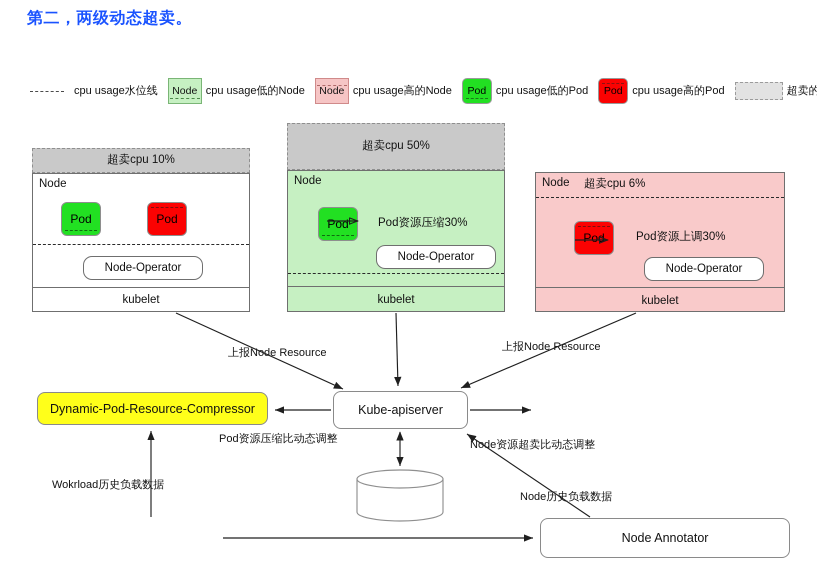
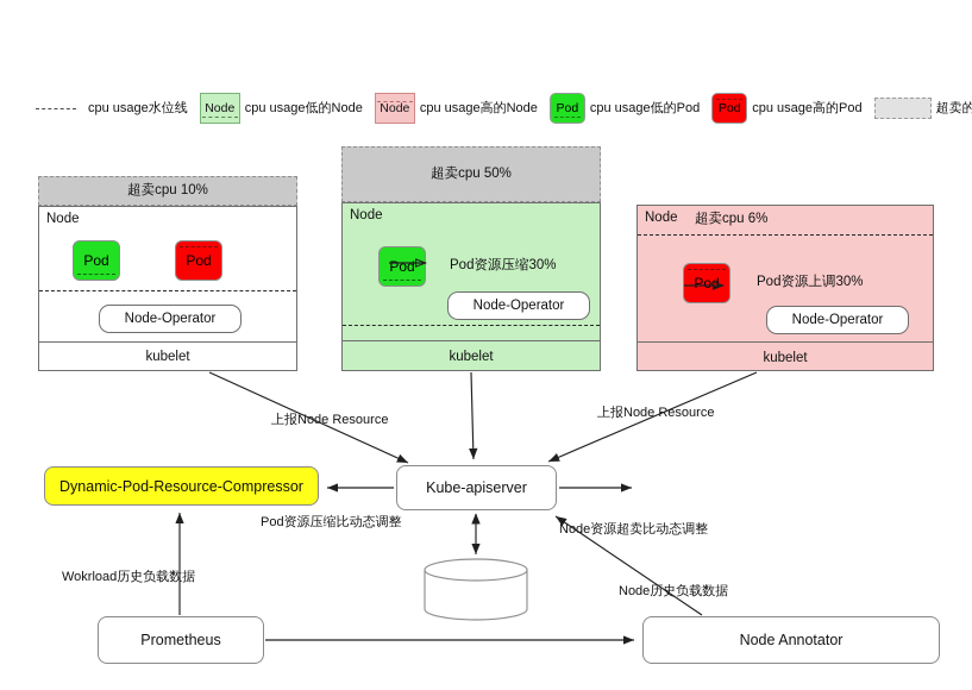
- 第二，两级动态超卖。
  cpu usage水位线
  Node
  cpu usage低的Node
  Node
  cpu usage高的Node
  Pod
  cpu usage低的Pod
  Pod
  cpu usage高的Pod
  超卖cpu 10%
  Node
  Pod
  Pod
  Node-Operator
  kubelet
  超卖cpu 50%
  Node
  Pod
  Pod资源压缩30%
  Node-Operator
  kubelet
  Node
  超卖cpu 6%
  Pod
  Pod资源上调30%
  Node-Operator
  kubelet
  Kube-apiserver
  Dynamic-Pod-Resource-Compressor
+ Prometheus
  Node Annotator
  上报Node Resource
  上报Nodeesource
  Pod资源压缩比动态调整
  Node资源超卖比动态调整
  Wokrload历史负载数据
  Node历史负载数据
